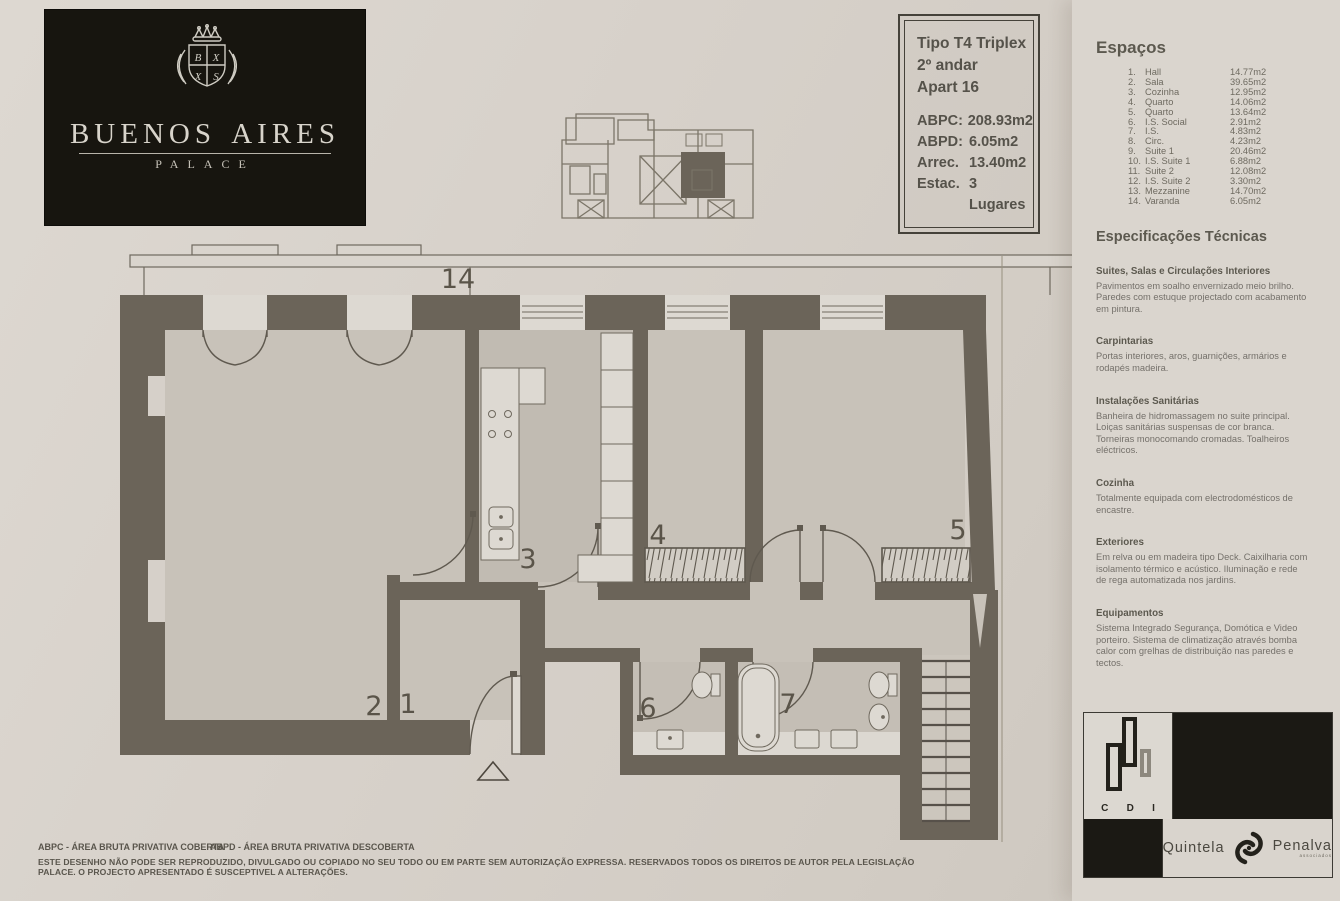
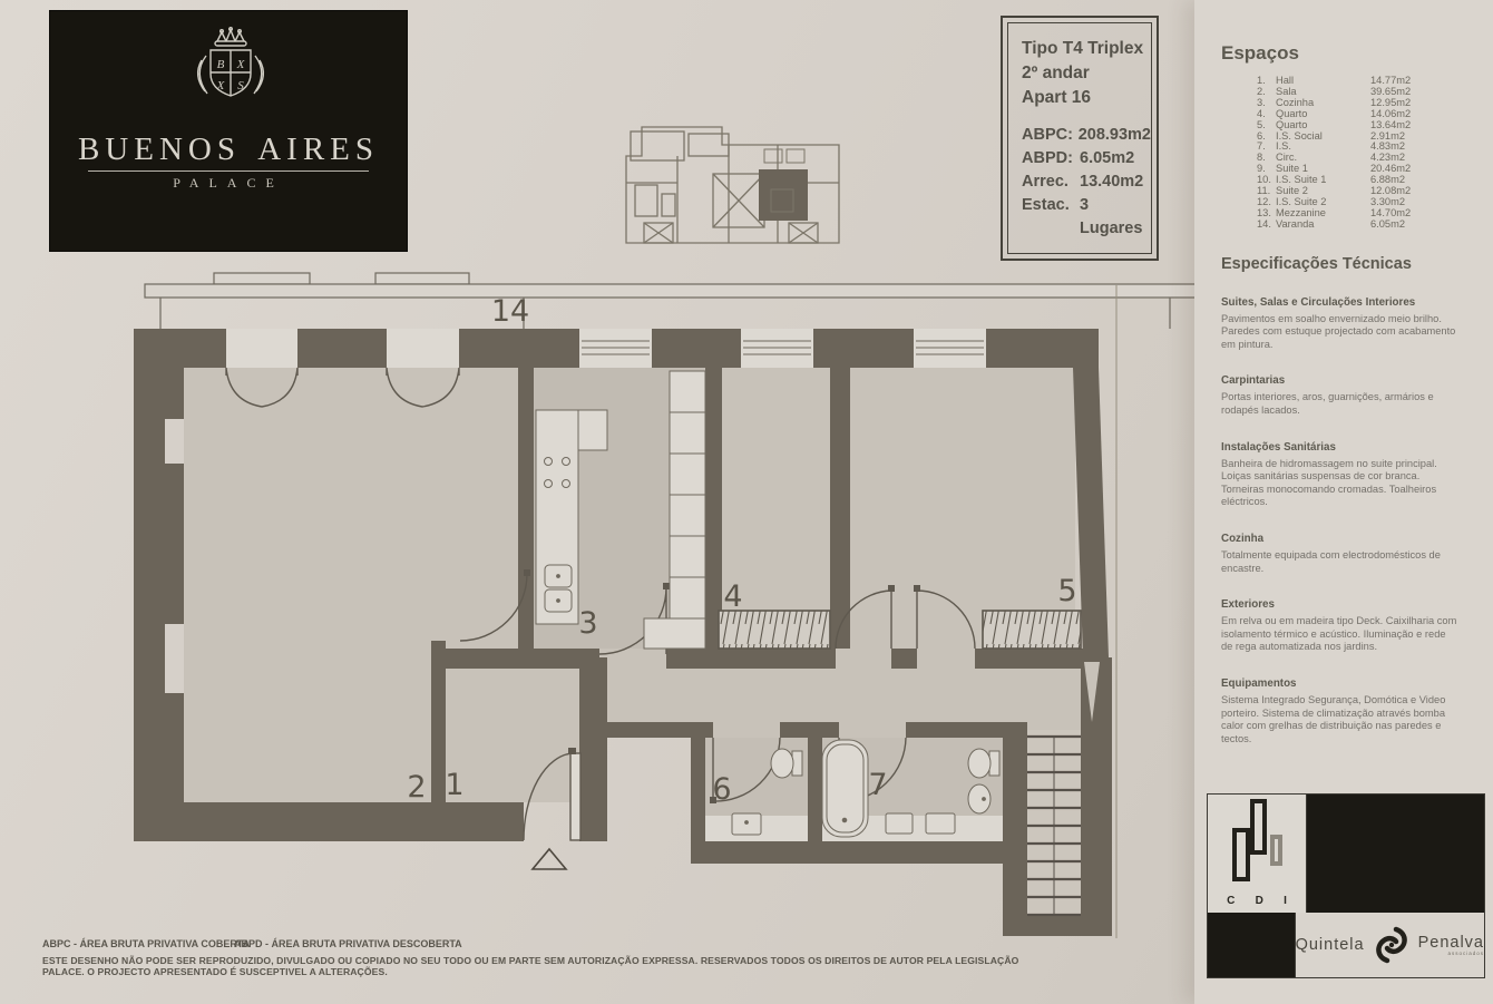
  B
  X
  X
  S
  buenos aires
  PALACE
  Tipo T4 Triplex
  2º andar
  Apart 16
  ABPC:
  208.93m2
  ABPD:
  6.05m2
  Arrec.
  13.40m2
  Estac.
  3 Lugares
  14
  2
  1
  3
  4
  5
  6
  7
  Espaços
  1.
  Hall
  14.77m2
  2.
  Sala
  39.65m2
  3.
  Cozinha
  12.95m2
  4.
  Quarto
  14.06m2
  5.
  Quarto
  13.64m2
  6.
  I.S. Social
  2.91m2
  7.
  I.S.
  4.83m2
  8.
  Circ.
  4.23m2
  9.
  Suite 1
  20.46m2
  10.
  I.S. Suite 1
  6.88m2
  11.
  Suite 2
  12.08m2
  12.
  I.S. Suite 2
  3.30m2
  13.
  Mezzanine
  14.70m2
  14.
  Varanda
  6.05m2
  Especificações Técnicas
  Suites, Salas e Circulações Interiores
  Pavimentos em soalho envernizado meio brilho. Paredes com estuque projectado com acabamento em pintura.
  Carpintarias
- Portas interiores, aros, guarnições, armários e rodapés madeira.
+ Portas interiores, aros, guarnições, armários e rodapés lacados.
  Instalações Sanitárias
  Banheira de hidromassagem no suite principal. Loiças sanitárias suspensas de cor branca. Torneiras monocomando cromadas. Toalheiros eléctricos.
  Cozinha
  Totalmente equipada com electrodomésticos de encastre.
  Exteriores
  Em relva ou em madeira tipo Deck. Caixilharia com isolamento térmico e acústico. Iluminação e rede de rega automatizada nos jardins.
  Equipamentos
  Sistema Integrado Segurança, Domótica e Video porteiro. Sistema de climatização através bomba calor com grelhas de distribuição nas paredes e tectos.
  C
  D
  I
  Quintela
  Penalva
  ABPC - ÁREA BRUTA PRIVATIVA COBERTA
  ABPD - ÁREA BRUTA PRIVATIVA DESCOBERTA
  ESTE DESENHO NÃO PODE SER REPRODUZIDO, DIVULGADO OU COPIADO NO SEU TODO OU EM PARTE SEM AUTORIZAÇÃO EXPRESSA. RESERVADOS TODOS OS DIREITOS DE AUTOR PELA LEGISLAÇÃO PALACE. O PROJECTO APRESENTADO É SUSCEPTIVEL A ALTERAÇÕES.
